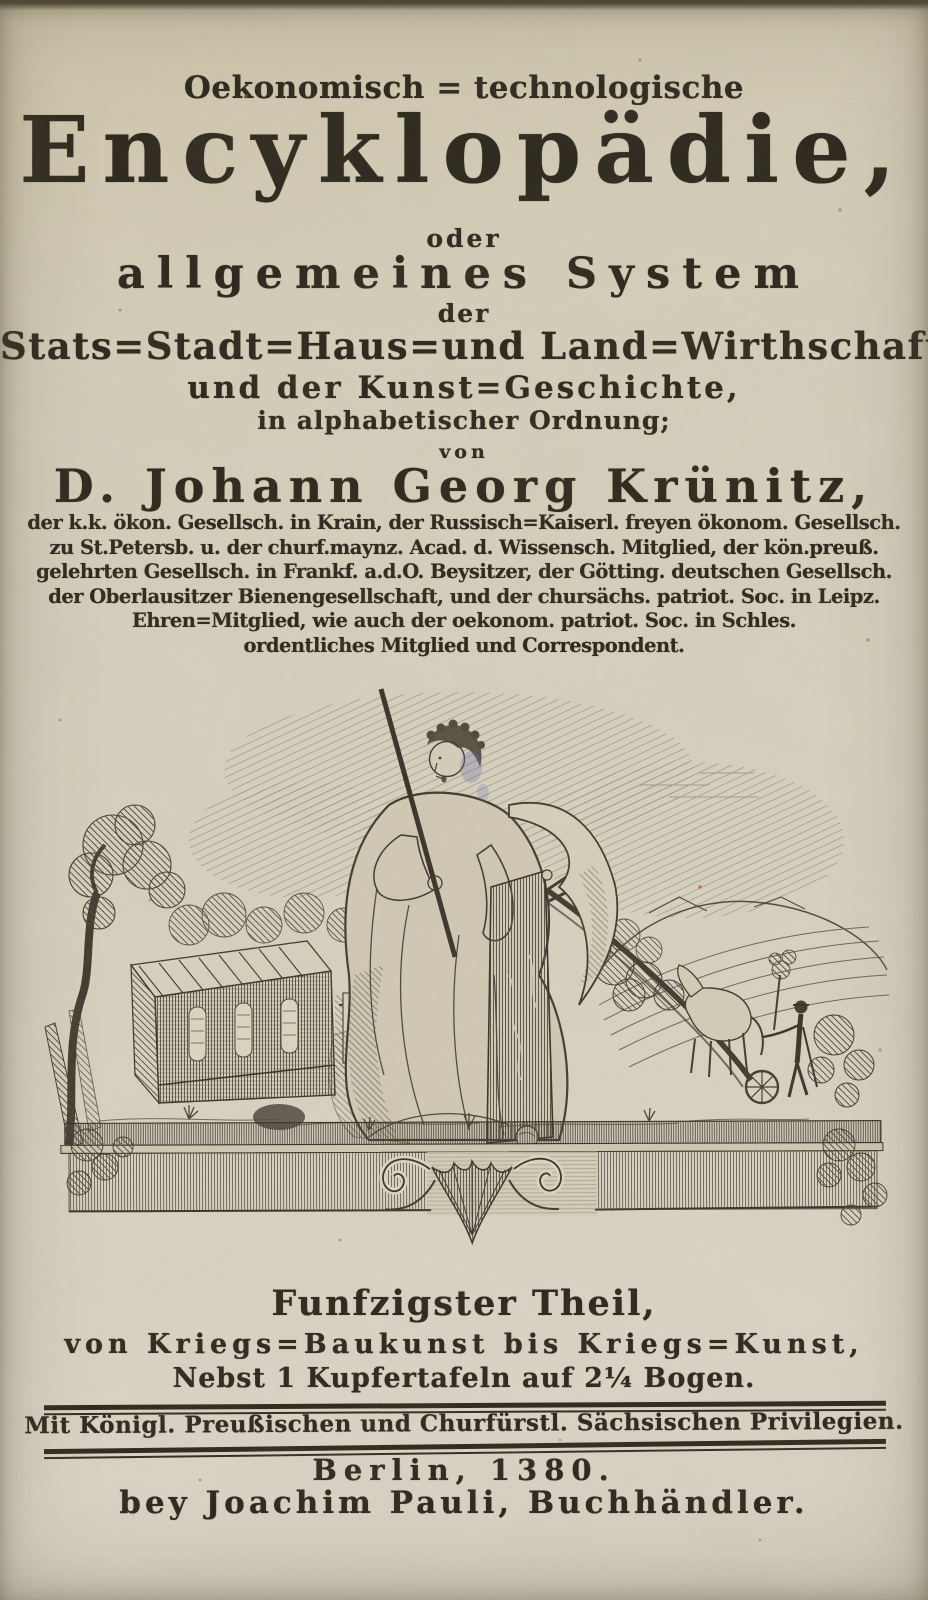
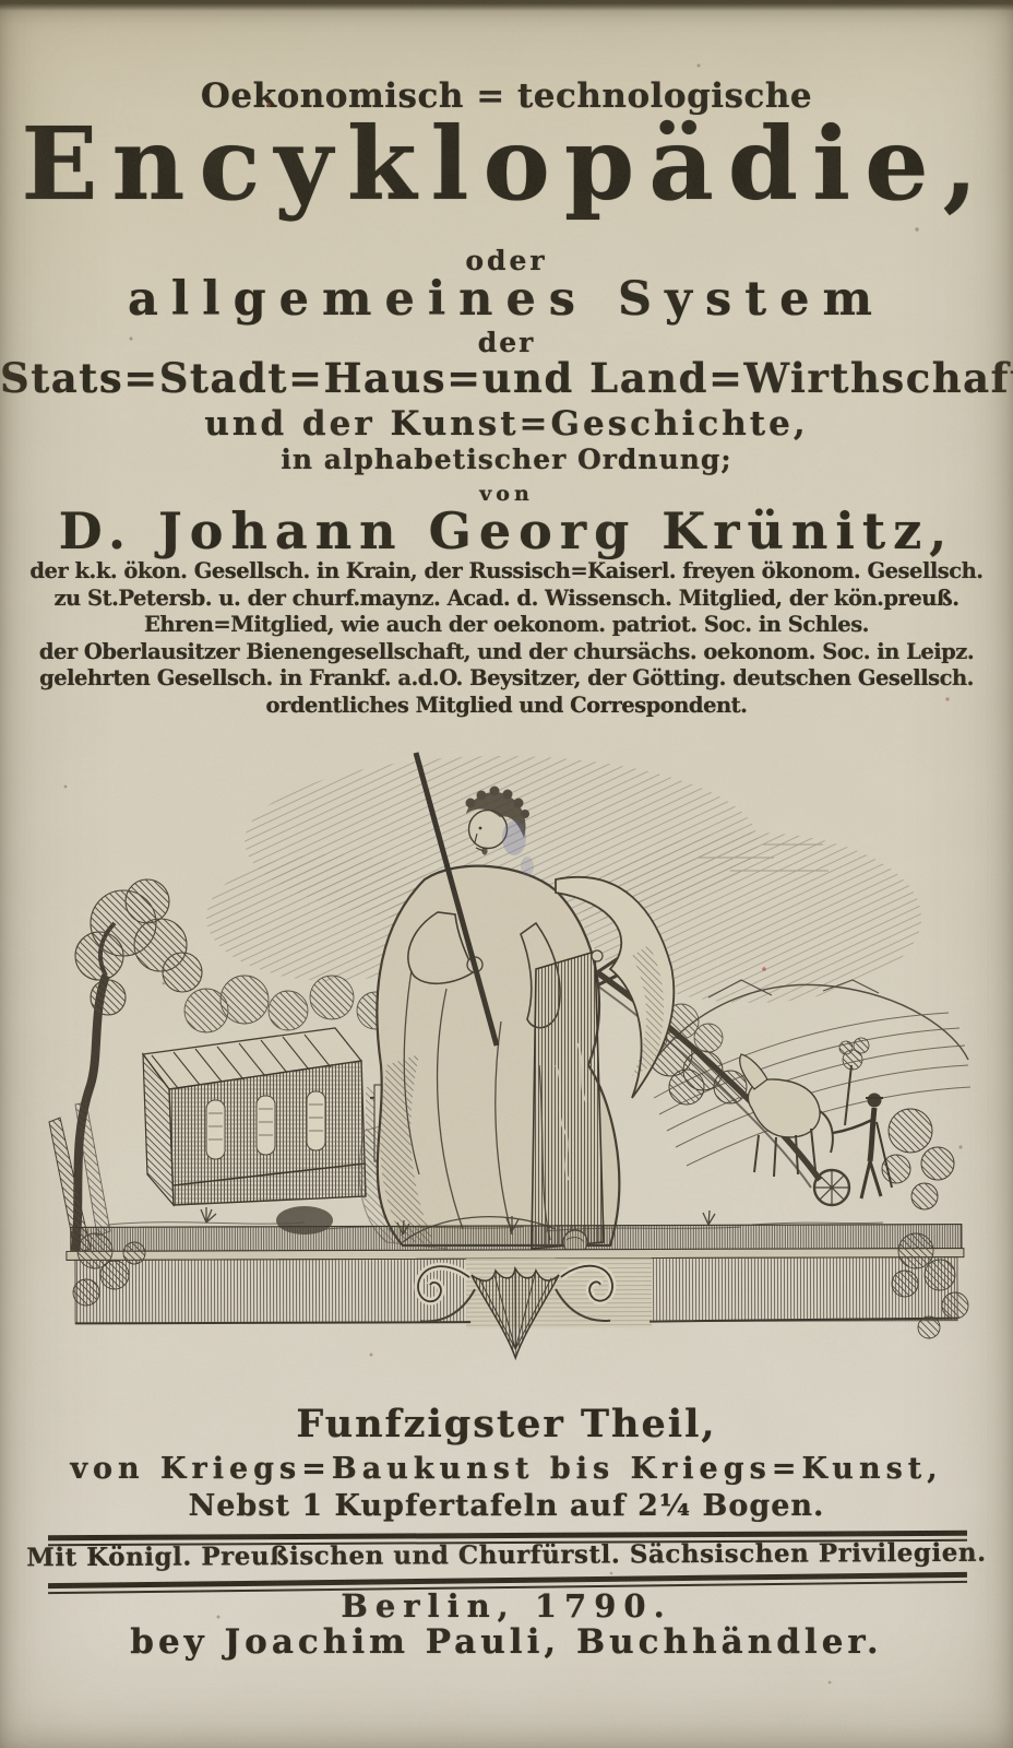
  Oekonomisch = technologische
  Encyklopädie,
  oder
  allgemeines System
  der
  Stats=Stadt=Haus=und Land=Wirthschaf
  und der Kunst=Geschichte,
  in alphabetischer Ordnung;
  von
  D. Johann Georg Krünitz,
  der k.k. ökon. Gesellsch. in Krain, der Russisch=Kaiserl. freyen ökonom. Gesellsch.
  zu St.Petersb. u. der churf.maynz. Acad. d. Wissensch. Mitglied, der kön.preuß.
- gelehrten Gesellsch. in Frankf. a.d.O. Beysitzer, der Götting. deutschen Gesellsch.
+ Ehren=Mitglied, wie auch der oekonom. patriot. Soc. in Schles.
- der Oberlausitzer Bienengesellschaft, und der chursächs. patriot. Soc. in Leipz.
+ der Oberlausitzer Bienengesellschaft, und der chursächs. oekonom. Soc. in Leipz.
- Ehren=Mitglied, wie auch der oekonom. patriot. Soc. in Schles.
+ gelehrten Gesellsch. in Frankf. a.d.O. Beysitzer, der Götting. deutschen Gesellsch.
  ordentliches Mitglied und Correspondent.
  Funfzigster Theil,
  von Kriegs=Baukunst bis Kriegs=Kunst,
  Nebst 1 Kupfertafeln auf 2¼ Bogen.
  Mit Königl. Preußischen und Churfürstl. Sächsischen Privilegien.
- Berlin, 1380.
+ Berlin, 1790.
  bey Joachim Pauli, Buchhändler.
